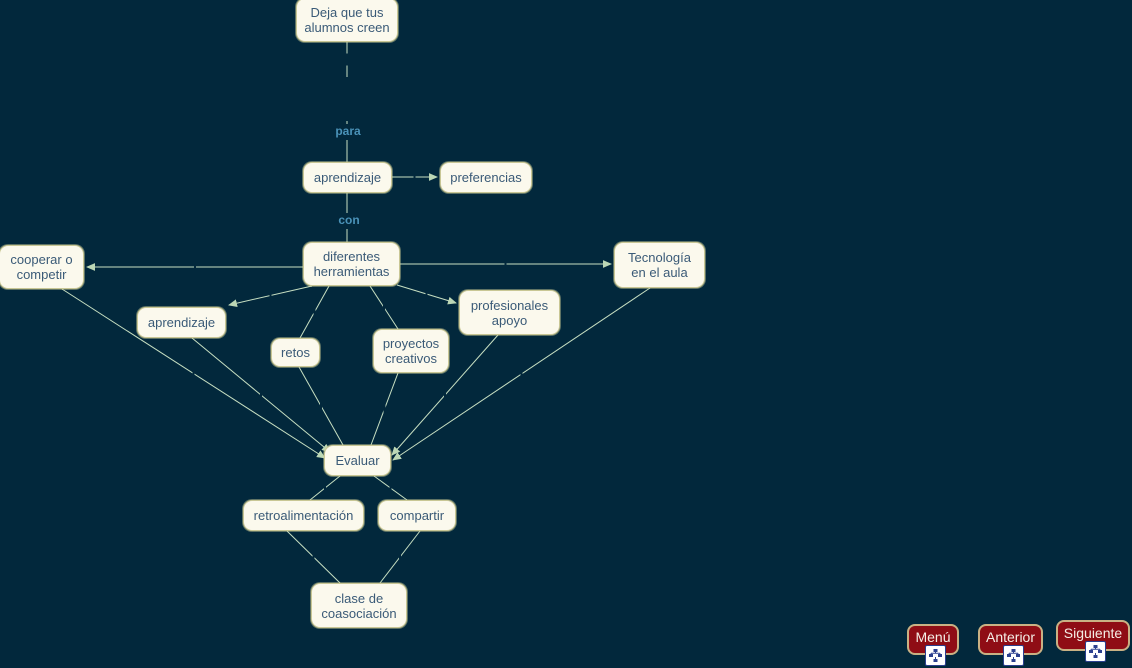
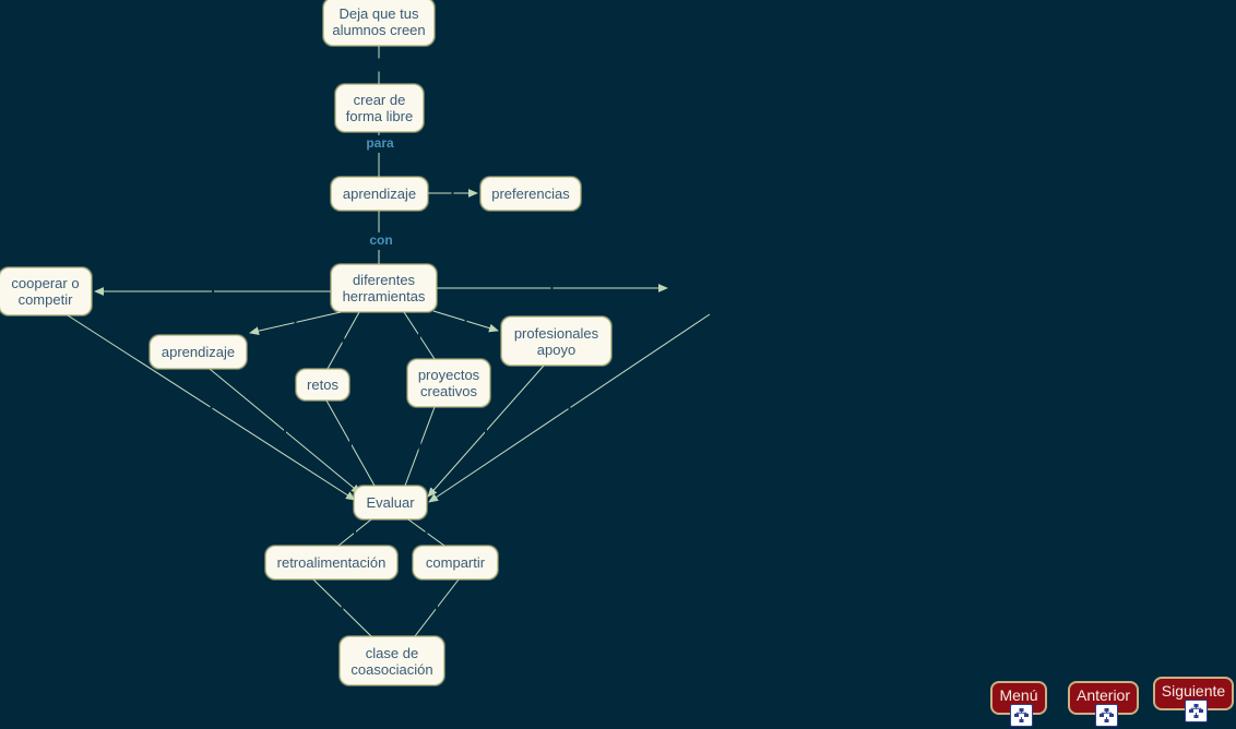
  Deja que tus
  alumnos creen
+ crear de
+ forma libre
  aprendizaje
  preferencias
  diferentes
  herramientas
  cooperar o
  competir
- Tecnología
- en el aula
  aprendizaje
  retos
  proyectos
  creativos
  profesionales
  apoyo
  Evaluar
  retroalimentación
  compartir
  clase de
  coasociación
  para
  con
  Menú
  Anterior
  Siguiente
